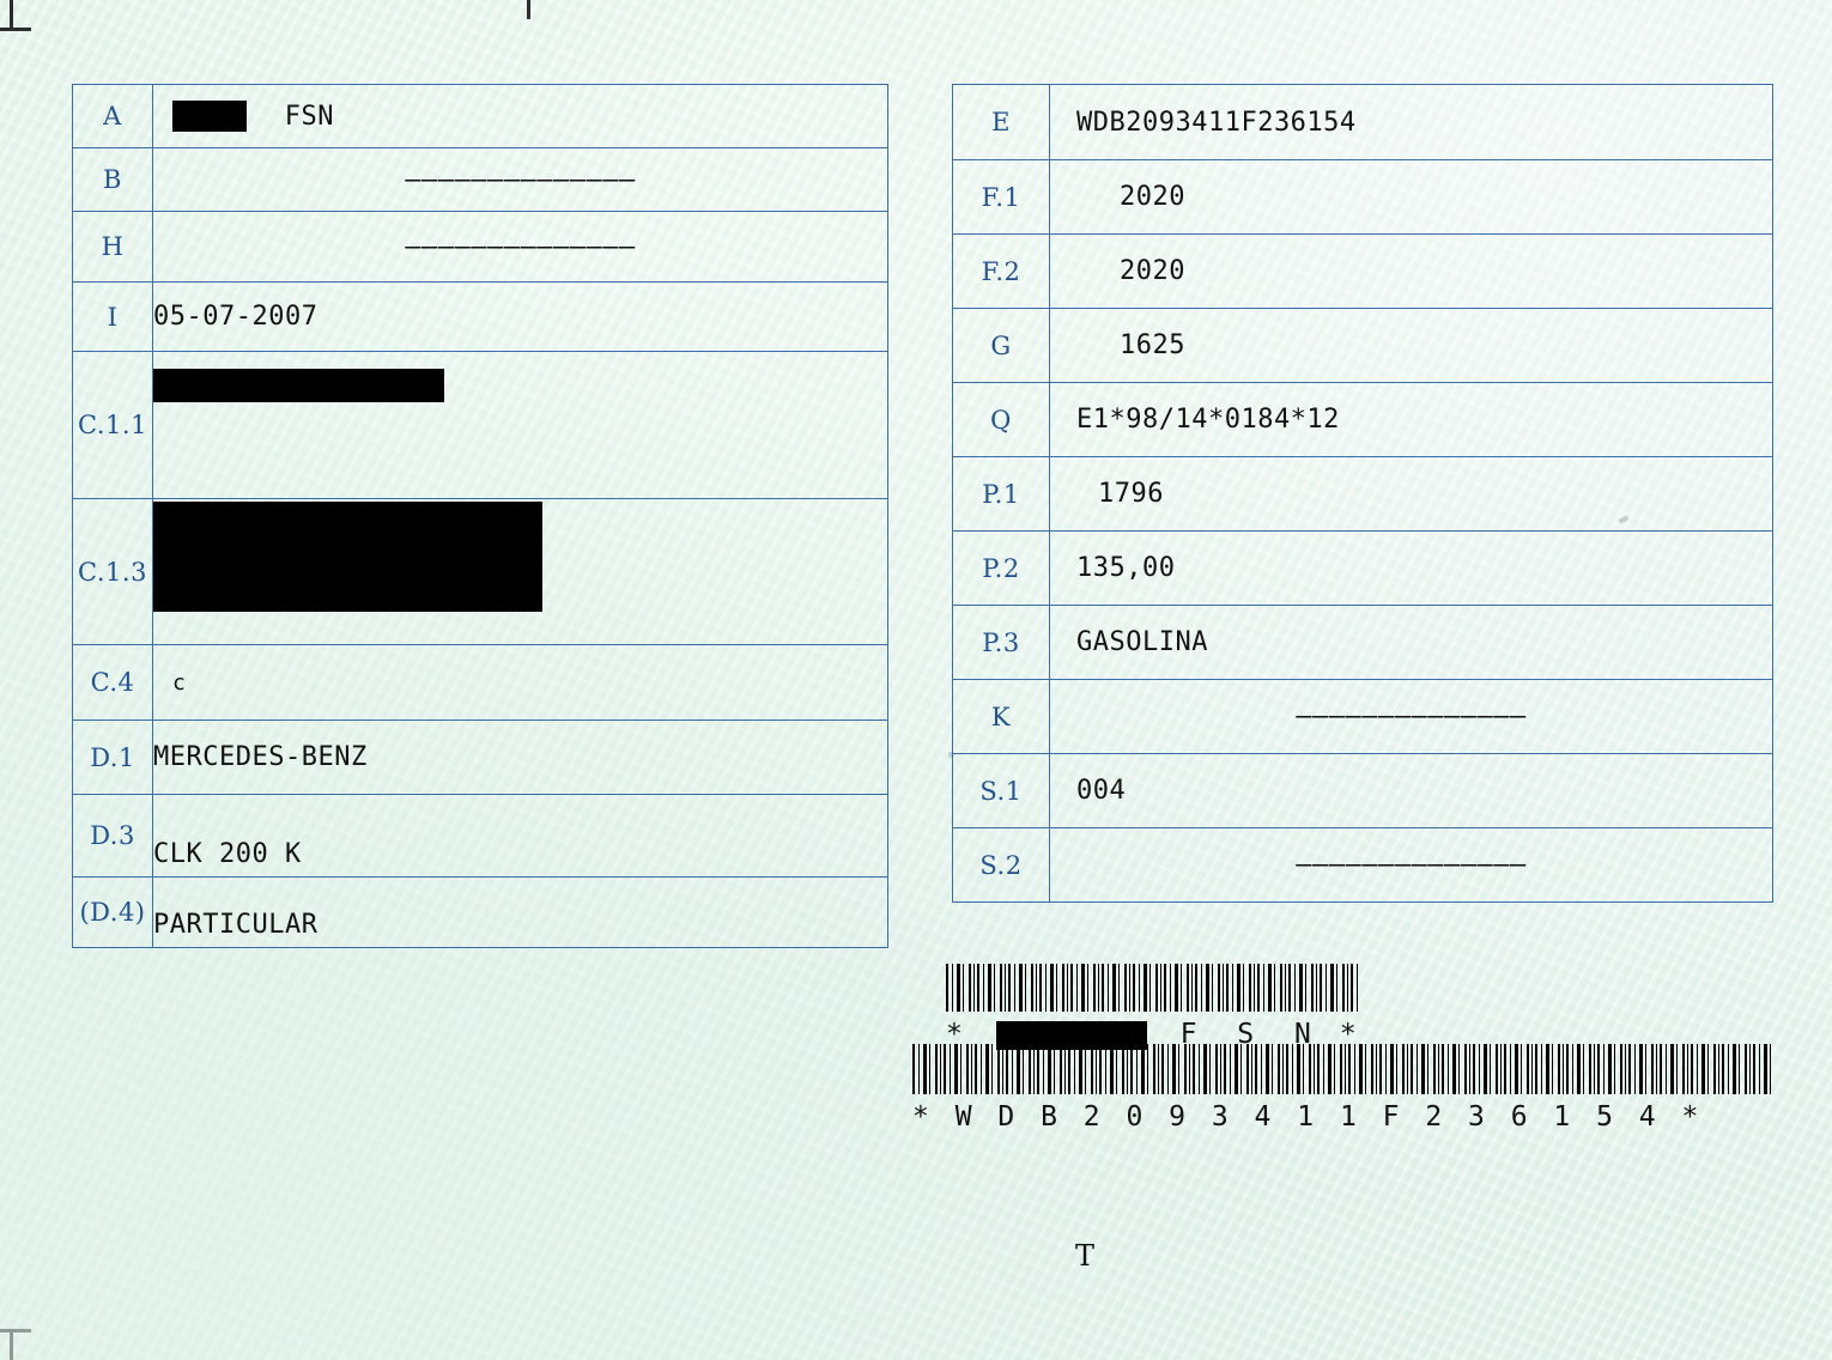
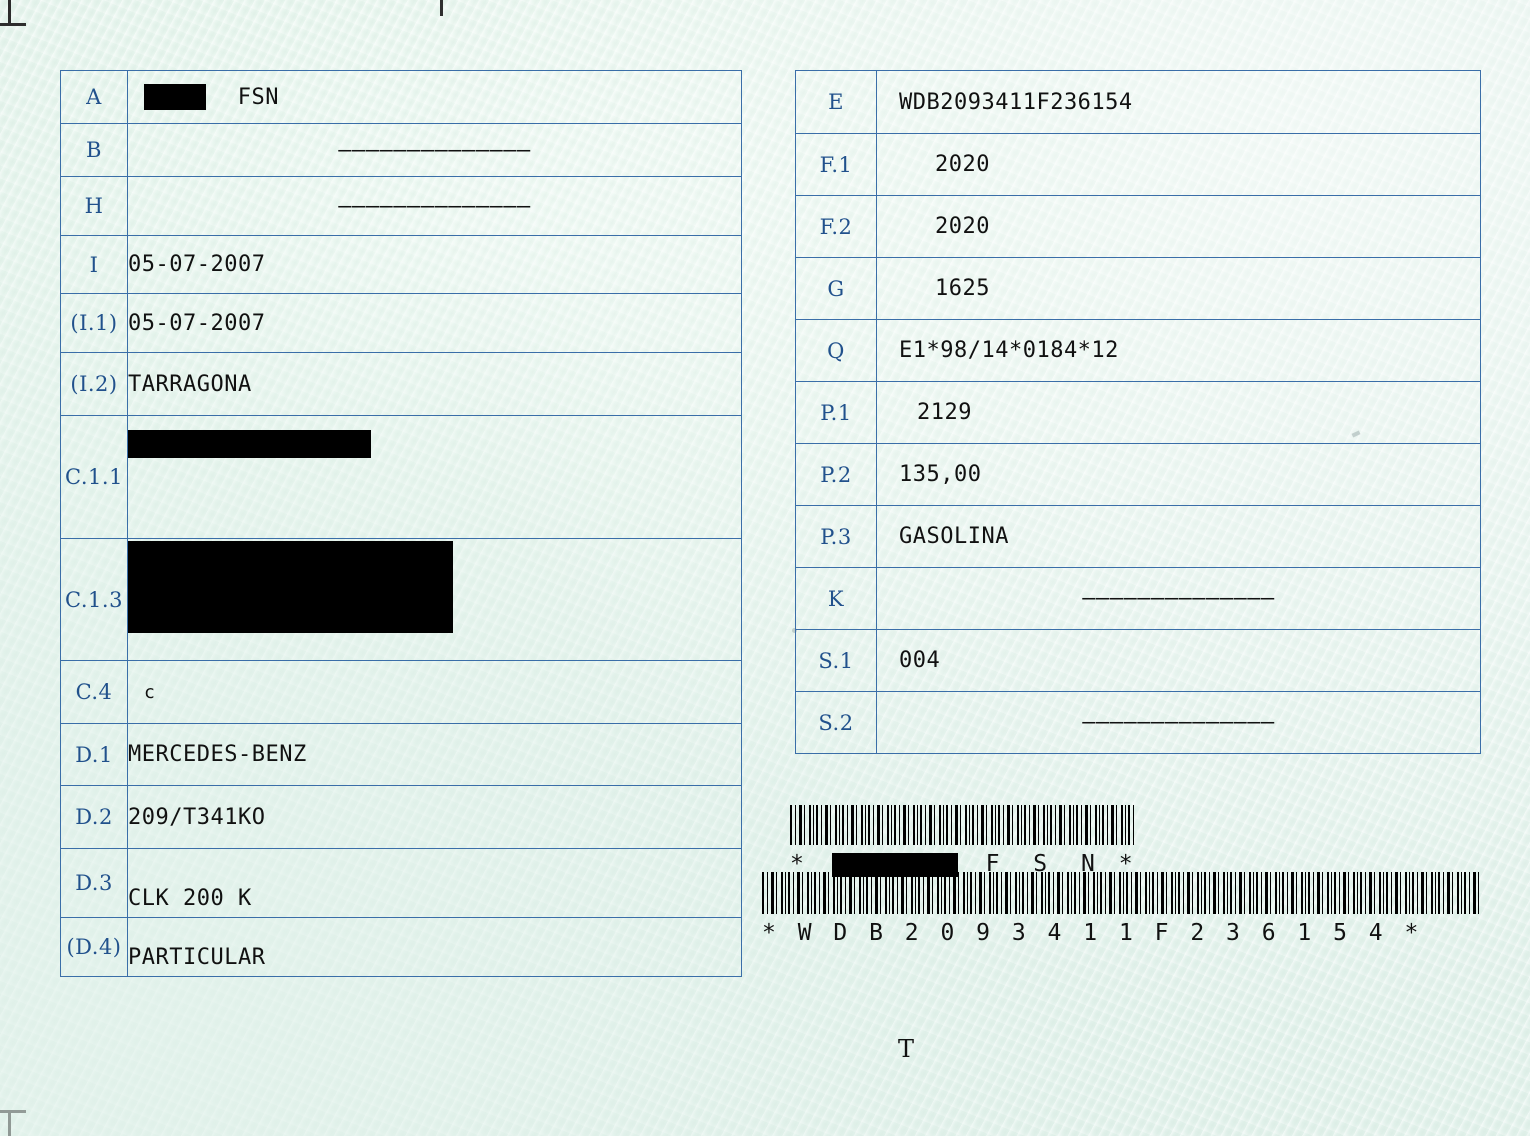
  A	FSN
  B	——————————————
  H	——————————————
  I	05-07-2007
+ (I.1)	05-07-2007
+ (I.2)	TARRAGONA
  C.1.1
  C.1.3
  C.4	c
  D.1	MERCEDES-BENZ
+ D.2	209/T341KO
  D.3	CLK 200 K
  (D.4)	PARTICULAR
  E	WDB2093411F236154
  F.1	2020
  F.2	2020
  G	1625
  Q	E1*98/14*0184*12
- P.1	1796
+ P.1	2129
  P.2	135,00
  P.3	GASOLINA
  K	——————————————
  S.1	004
  S.2	——————————————
  * F S N *
  * W D B 2 0 9 3 4 1 1 F 2 3 6 1 5 4 *
  T
